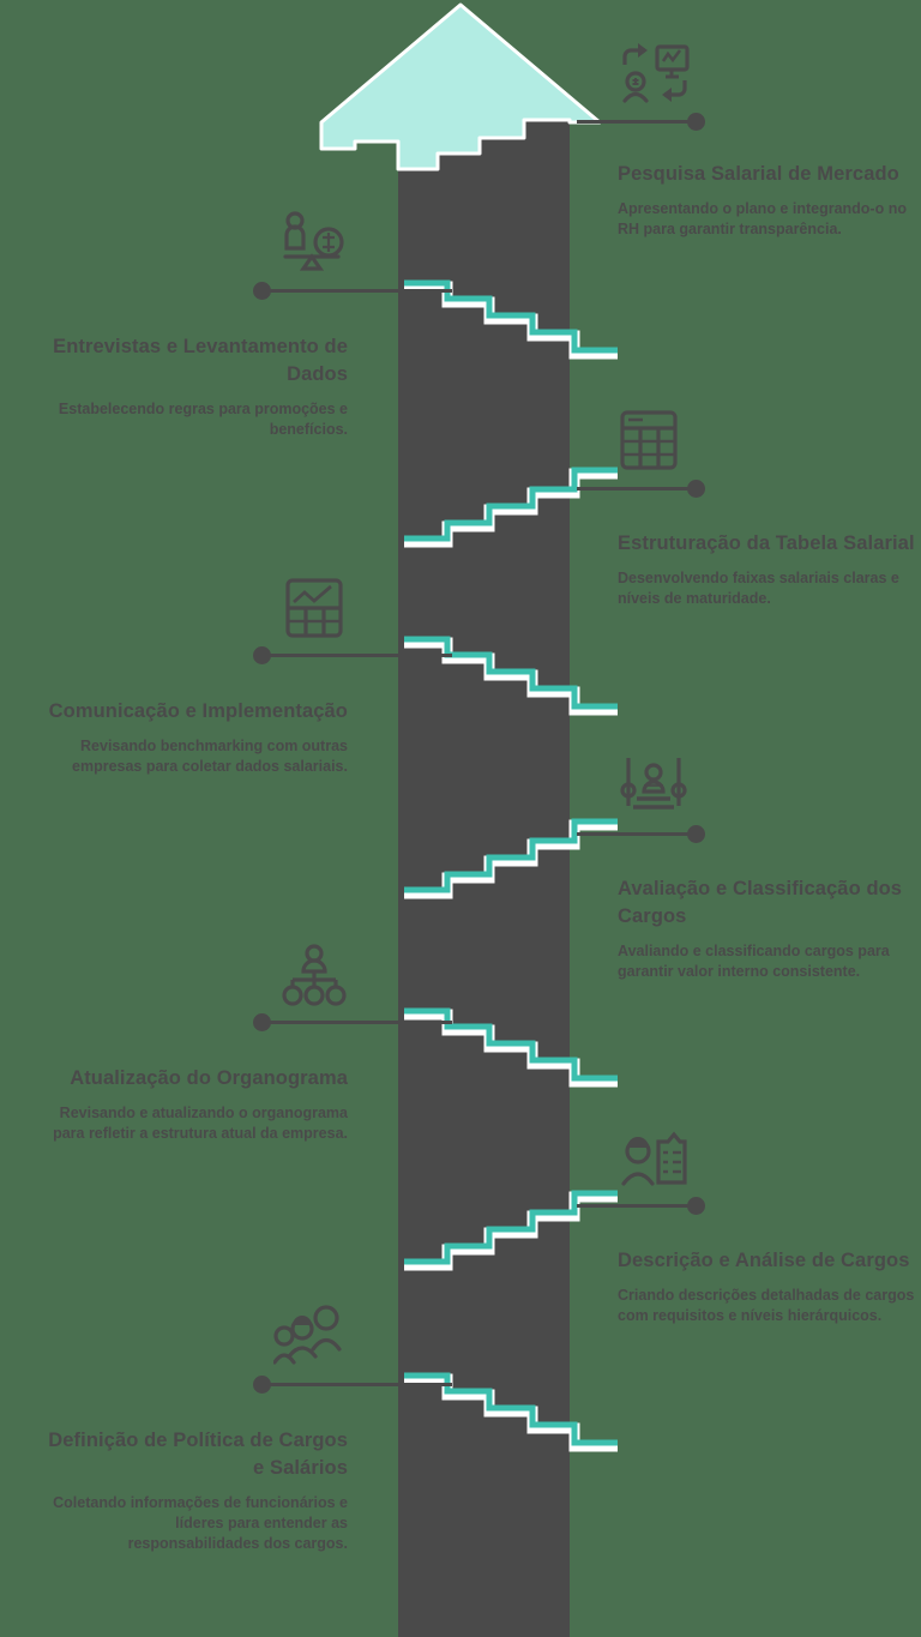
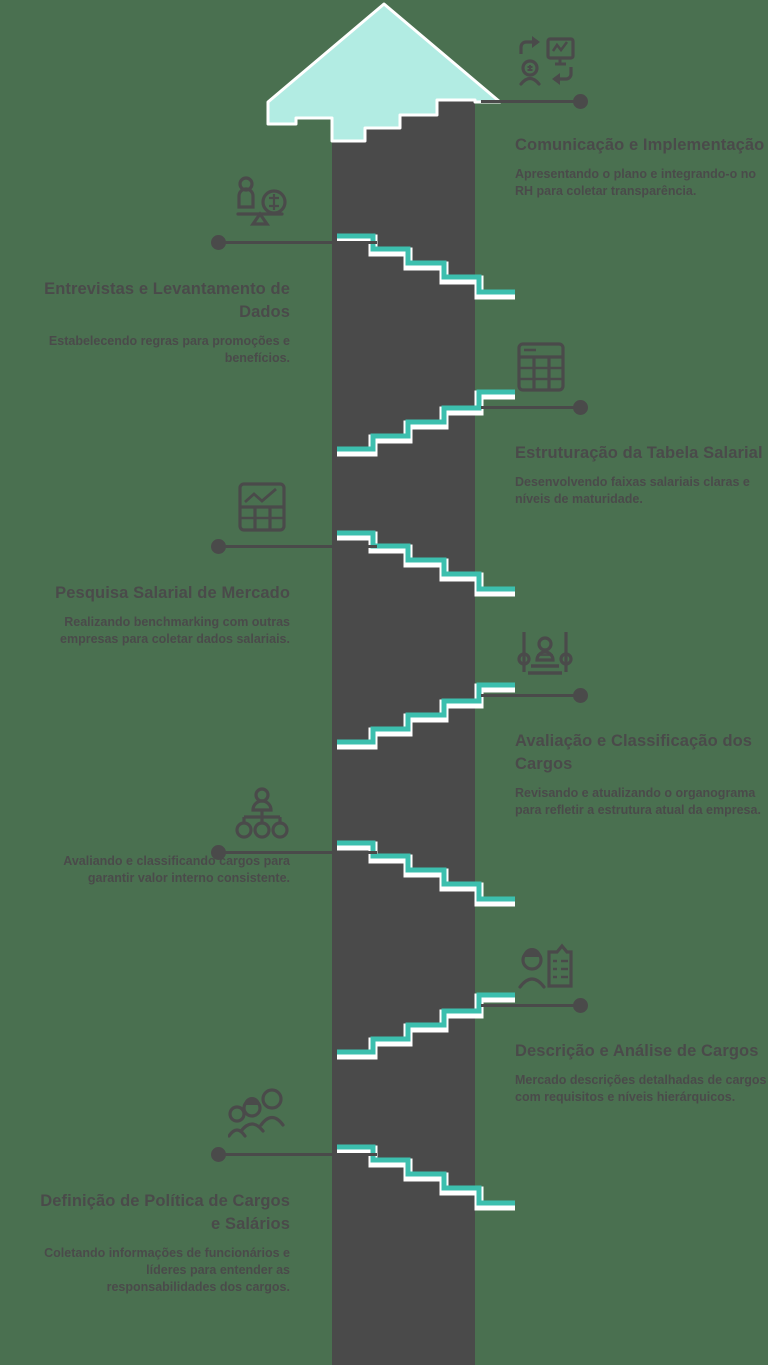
- Pesquisa Salarial de Mercado
+ Comunicação e Implementação
- Apresentando o plano e integrando-o no RH para garantir transparência.
+ Apresentando o plano e integrando-o no RH para coletar transparência.
  Entrevistas e Levantamento de Dados
  Estabelecendo regras para promoções e benefícios.
  Estruturação da Tabela Salarial
  Desenvolvendo faixas salariais claras e níveis de maturidade.
- Comunicação e Implementação
+ Pesquisa Salarial de Mercado
- Revisando benchmarking com outras empresas para coletar dados salariais.
+ Realizando benchmarking com outras empresas para coletar dados salariais.
  Avaliação e Classificação dos Cargos
- Avaliando e classificando cargos para garantir valor interno consistente.
+ Revisando e atualizando o organograma para refletir a estrutura atual da empresa.
- Atualização do Organograma
- Revisando e atualizando o organograma para refletir a estrutura atual da empresa.
+ Avaliando e classificando cargos para garantir valor interno consistente.
  Descrição e Análise de Cargos
- Criando descrições detalhadas de cargos com requisitos e níveis hierárquicos.
+ Mercado descrições detalhadas de cargos com requisitos e níveis hierárquicos.
  Definição de Política de Cargos e Salários
  Coletando informações de funcionários e líderes para entender as responsabilidades dos cargos.
